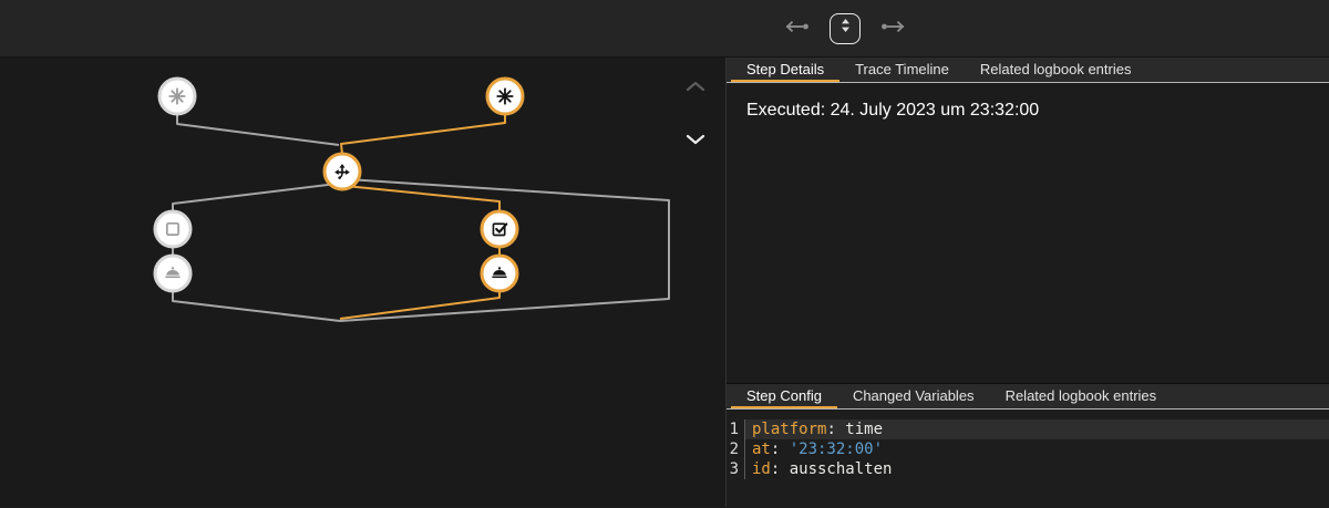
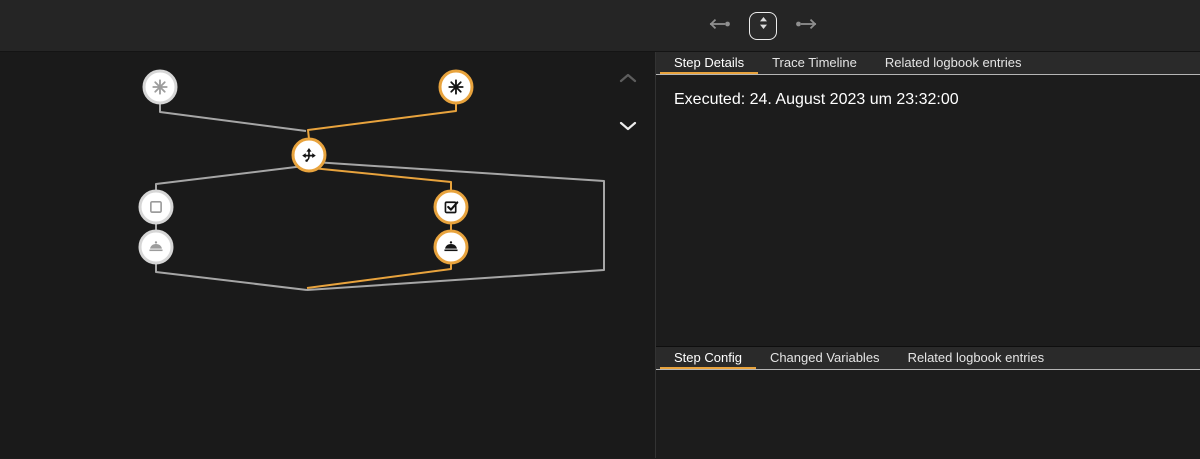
  Step Details
  Trace Timeline
  Related logbook entries
- Executed: 24. July 2023 um 23:32:00
+ Executed: 24. August 2023 um 23:32:00
  Step Config
  Changed Variables
  Related logbook entries
- 1
- platform: time
- 2
- at: '23:32:00'
- 3
- id: ausschalten
